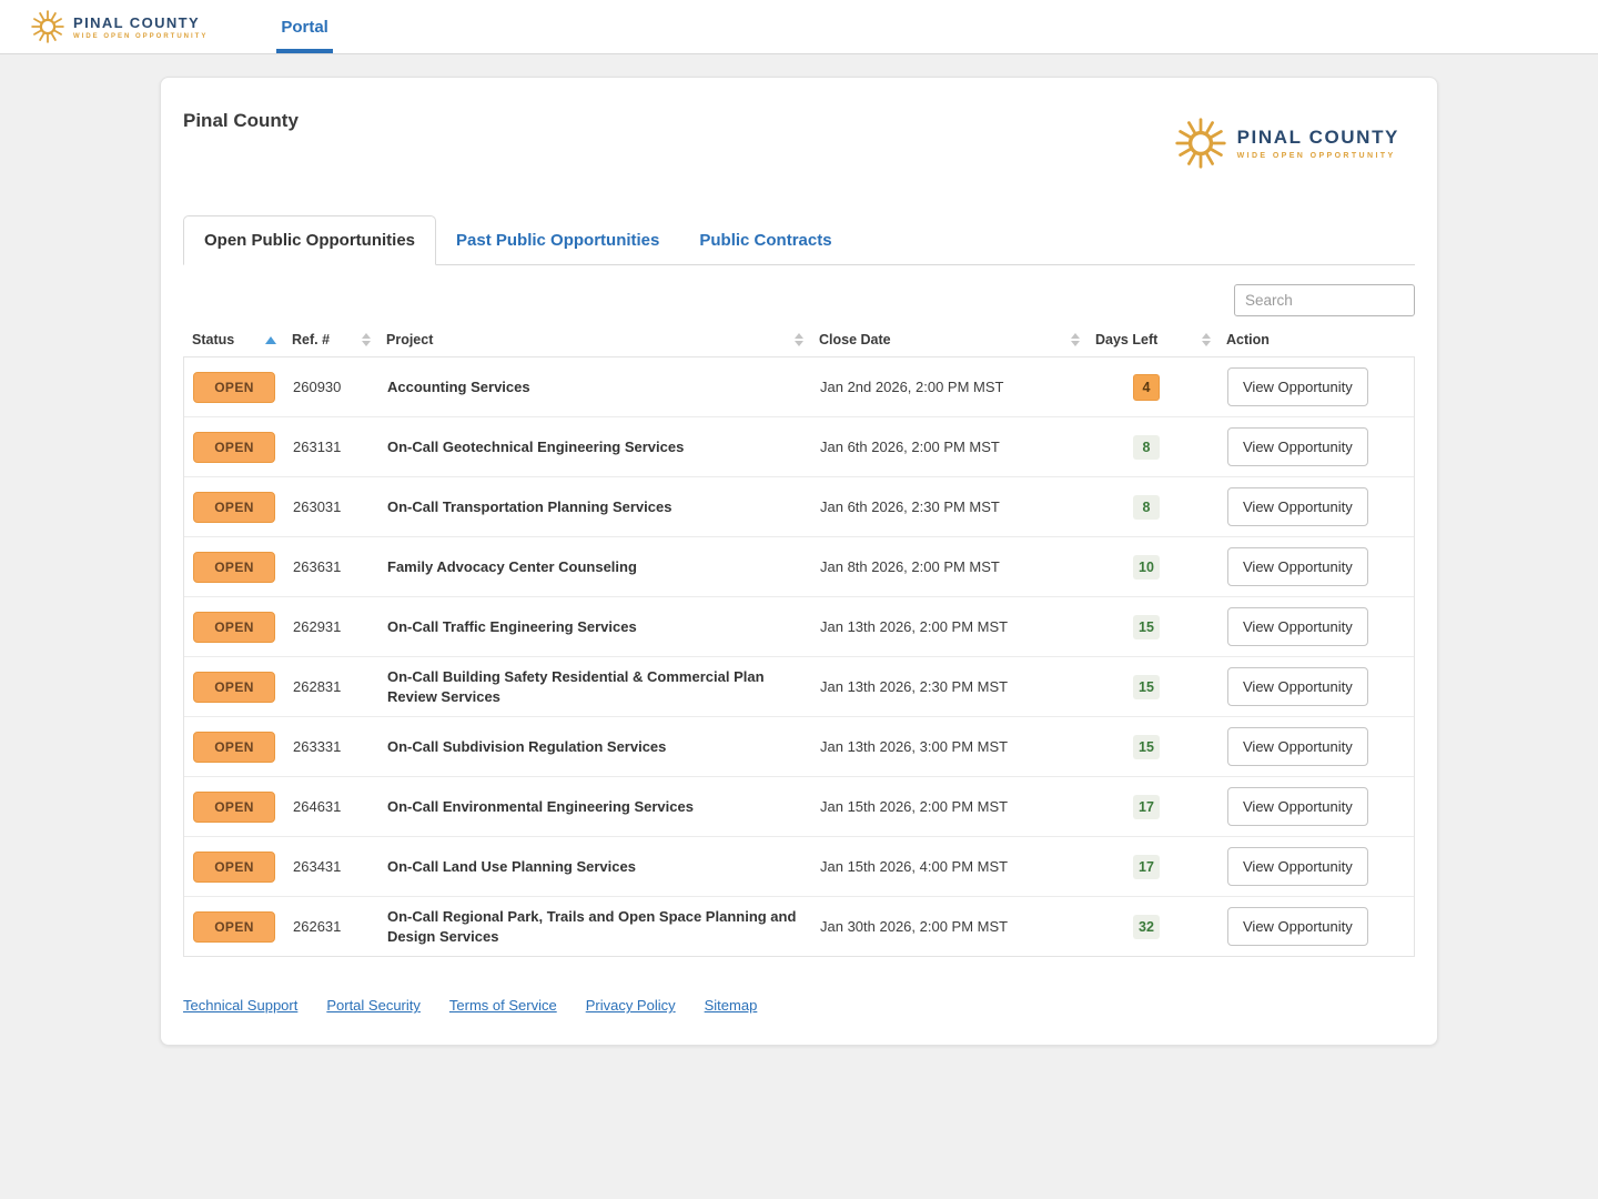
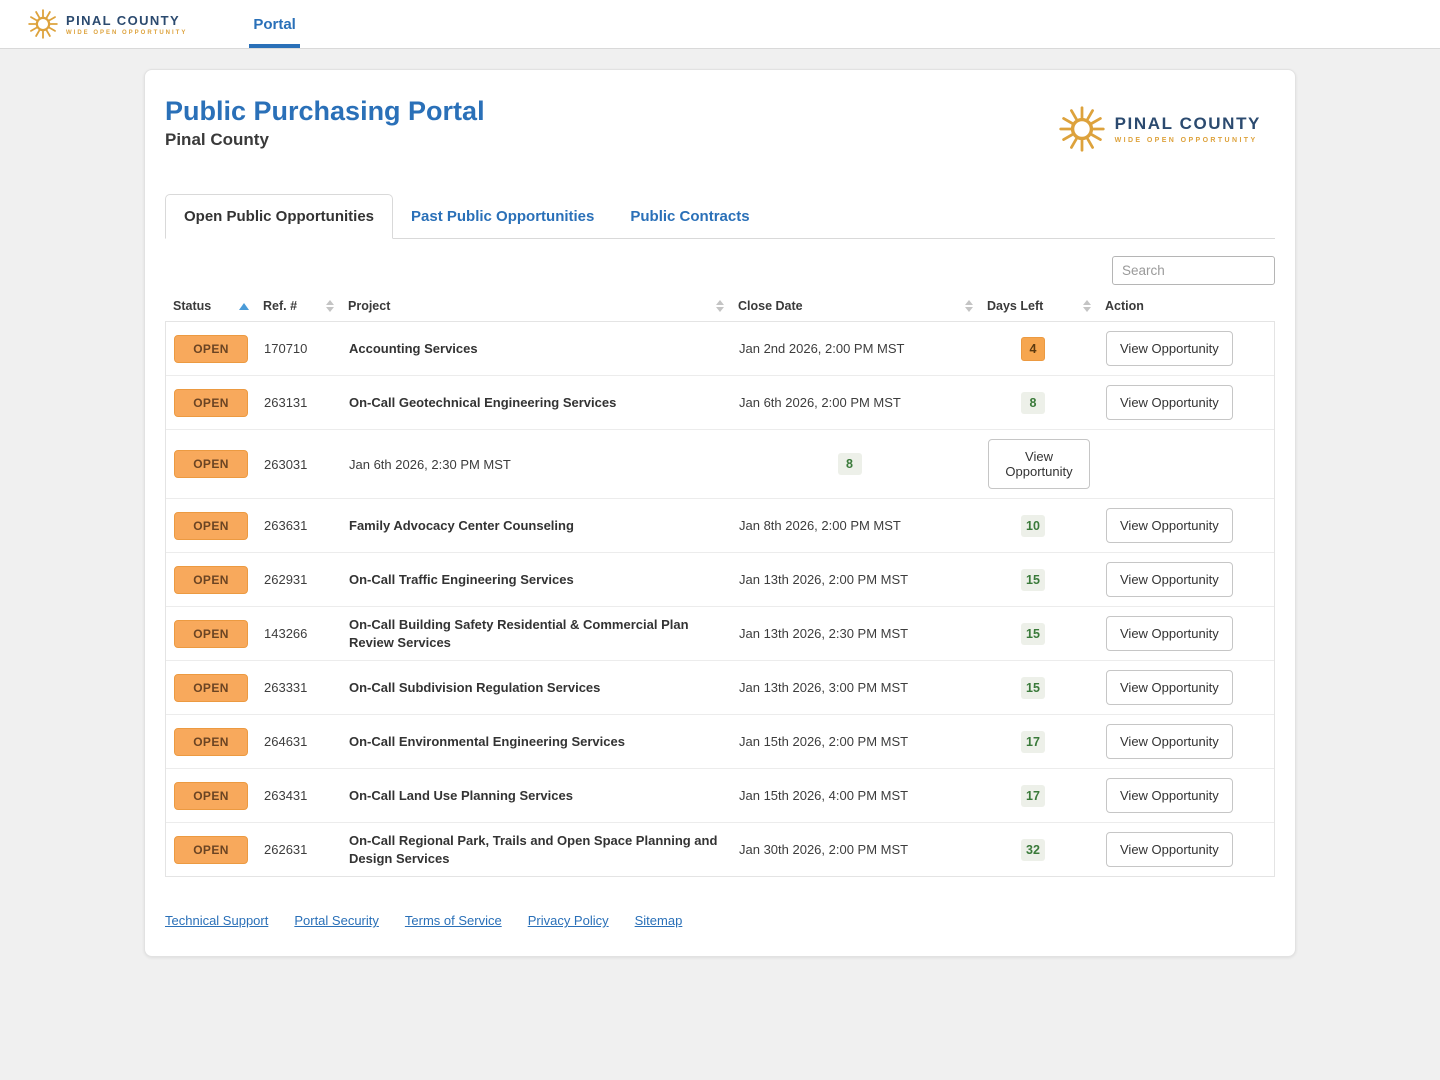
  PINAL COUNTY
  Portal
+ Public Purchasing Portal
  Pinal County
  PINAL COUNTY
  Open Public Opportunities
  Past Public Opportunities
  Public Contracts
  Search
  Status
  Ref. #
  Project
  Close Date
  Days Left
  Action
  OPEN
- 260930
+ 170710
  Accounting Services
  Jan 2nd 2026, 2:00 PM MST
  4
  View Opportunity
  OPEN
  263131
  On-Call Geotechnical Engineering Services
  Jan 6th 2026, 2:00 PM MST
  8
  View Opportunity
  OPEN
  263031
- On-Call Transportation Planning Services
  Jan 6th 2026, 2:30 PM MST
  8
  View Opportunity
  OPEN
  263631
  Family Advocacy Center Counseling
  Jan 8th 2026, 2:00 PM MST
  10
  View Opportunity
  OPEN
  262931
  On-Call Traffic Engineering Services
  Jan 13th 2026, 2:00 PM MST
  15
  View Opportunity
  OPEN
- 262831
+ 143266
  On-Call Building Safety Residential & Commercial Plan Review Services
  Jan 13th 2026, 2:30 PM MST
  15
  View Opportunity
  OPEN
  263331
  On-Call Subdivision Regulation Services
  Jan 13th 2026, 3:00 PM MST
  15
  View Opportunity
  OPEN
  264631
  On-Call Environmental Engineering Services
  Jan 15th 2026, 2:00 PM MST
  17
  View Opportunity
  OPEN
  263431
  On-Call Land Use Planning Services
  Jan 15th 2026, 4:00 PM MST
  17
  View Opportunity
  OPEN
  262631
  On-Call Regional Park, Trails and Open Space Planning and Design Services
  Jan 30th 2026, 2:00 PM MST
  32
  View Opportunity
  Technical Support
  Portal Security
  Terms of Service
  Privacy Policy
  Sitemap
